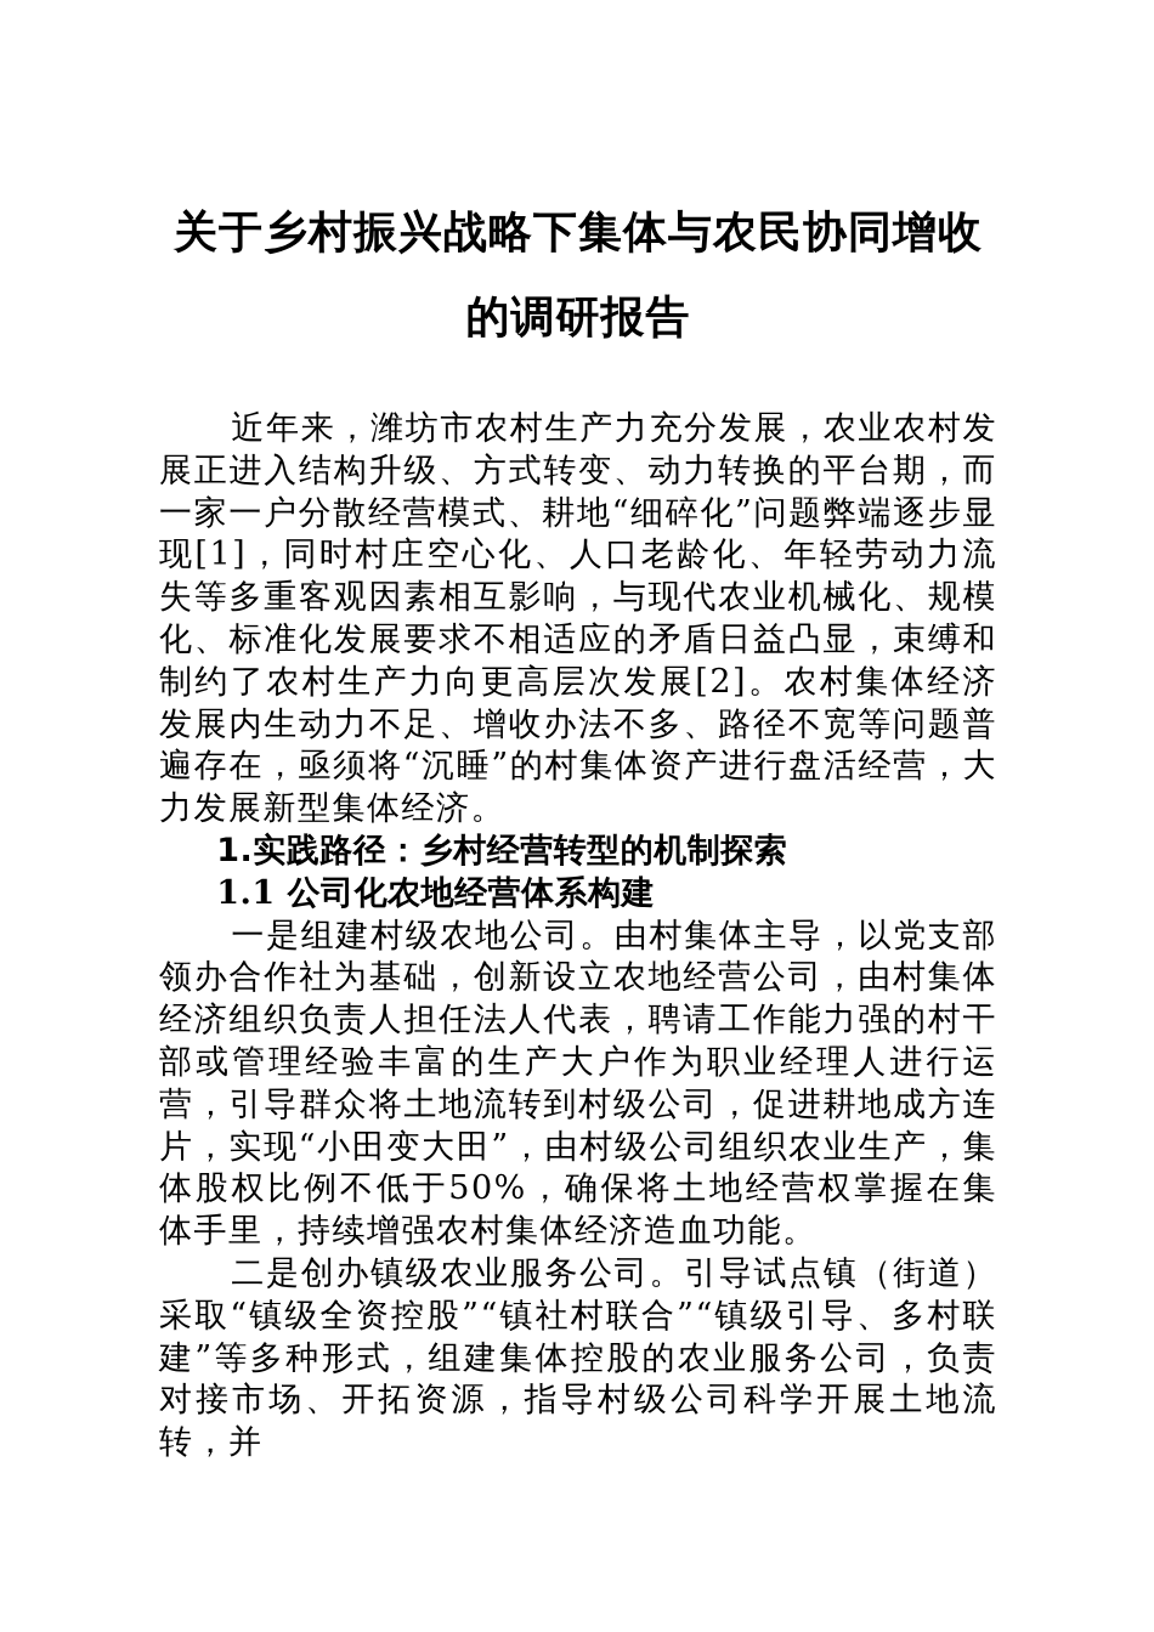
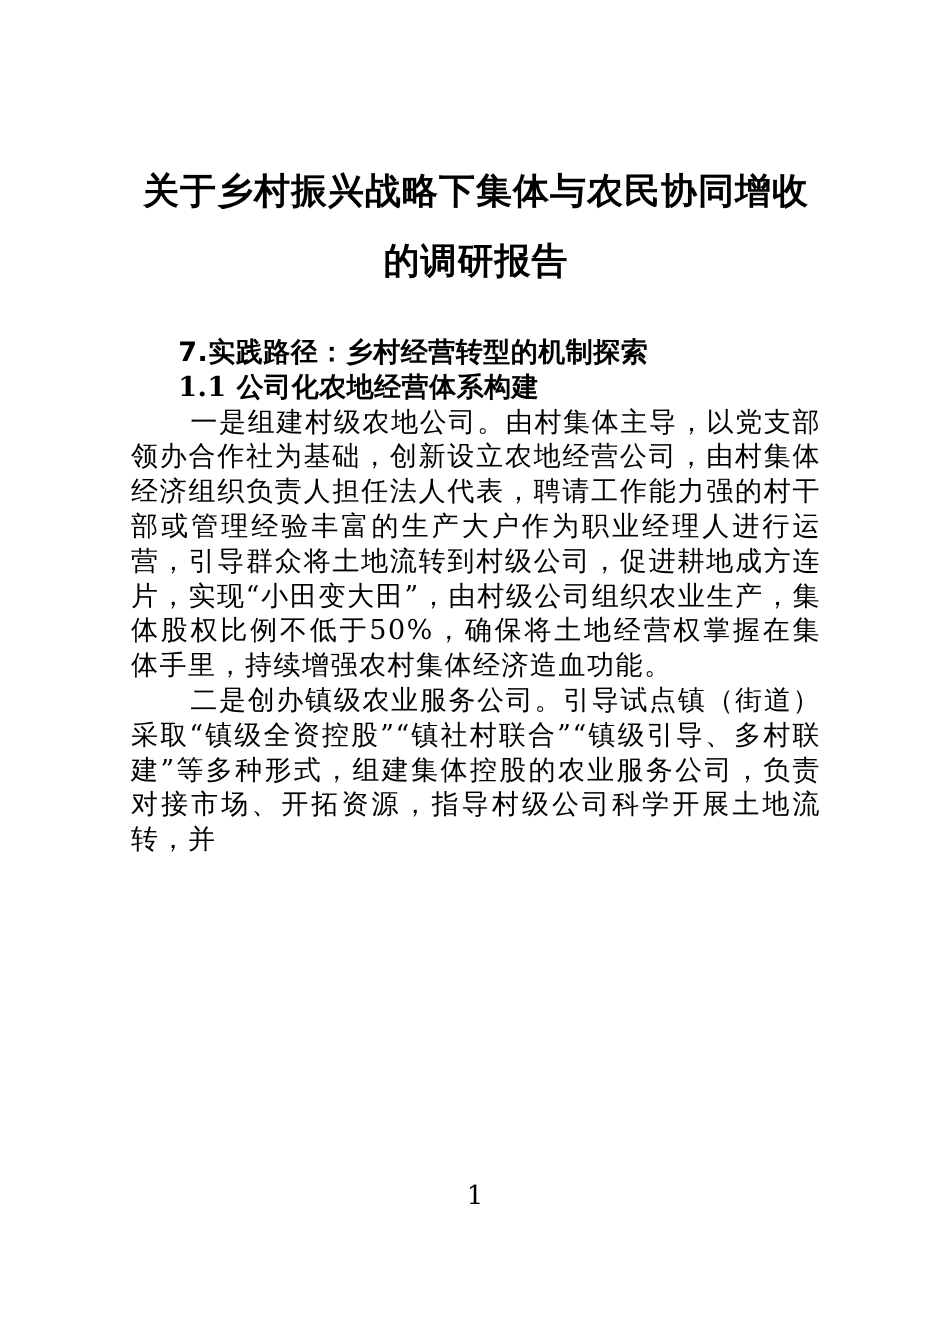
  关于乡村振兴战略下集体与农民协同增收
  的调研报告
- 近年来，潍坊市农村生产力充分发展，农业农村发展正进入结构升级、方式转变、动力转换的平台期，而一家一户分散经营模式、耕地“细碎化”问题弊端逐步显现[1]，同时村庄空心化、人口老龄化、年轻劳动力流失等多重客观因素相互影响，与现代农业机械化、规模化、标准化发展要求不相适应的矛盾日益凸显，束缚和制约了农村生产力向更高层次发展[2]。农村集体经济发展内生动力不足、增收办法不多、路径不宽等问题普遍存在，亟须将“沉睡”的村集体资产进行盘活经营，大力发展新型集体经济。
- 1.实践路径：乡村经营转型的机制探索
+ 7.实践路径：乡村经营转型的机制探索
  1.1 公司化农地经营体系构建
  一是组建村级农地公司。由村集体主导，以党支部领办合作社为基础，创新设立农地经营公司，由村集体经济组织负责人担任法人代表，聘请工作能力强的村干部或管理经验丰富的生产大户作为职业经理人进行运营，引导群众将土地流转到村级公司，促进耕地成方连片，实现“小田变大田”，由村级公司组织农业生产，集体股权比例不低于50%，确保将土地经营权掌握在集体手里，持续增强农村集体经济造血功能。
  二是创办镇级农业服务公司。引导试点镇（街道）采取“镇级全资控股”“镇社村联合”“镇级引导、多村联建”等多种形式，组建集体控股的农业服务公司，负责对接市场、开拓资源，指导村级公司科学开展土地流转，并
+ 1
